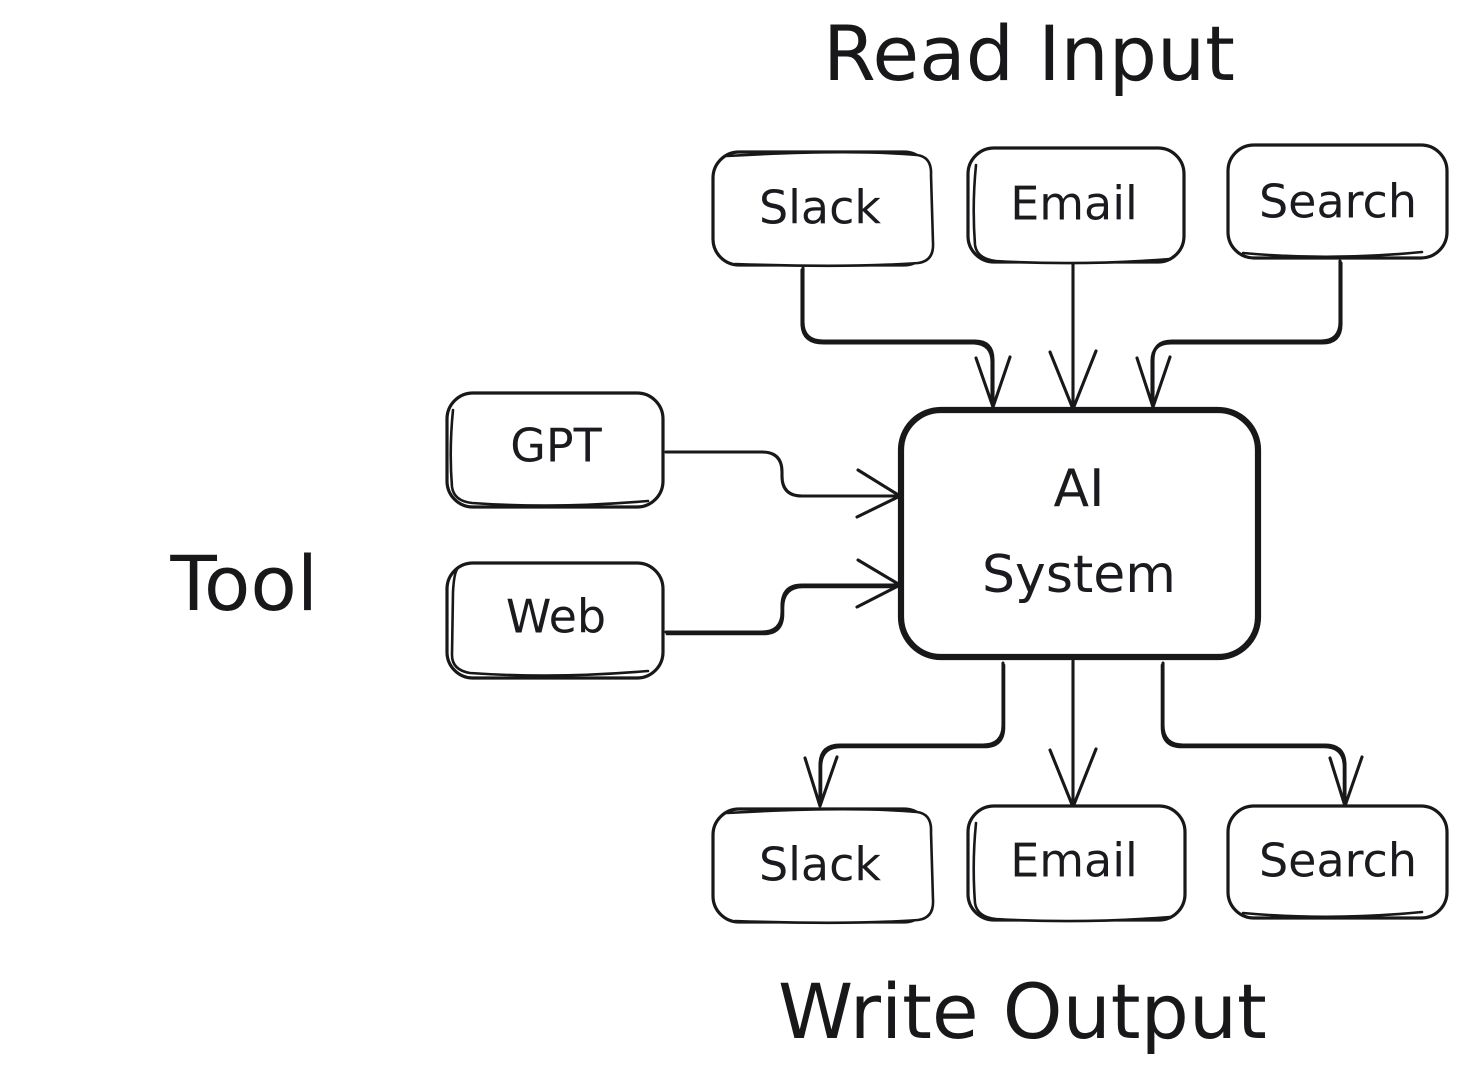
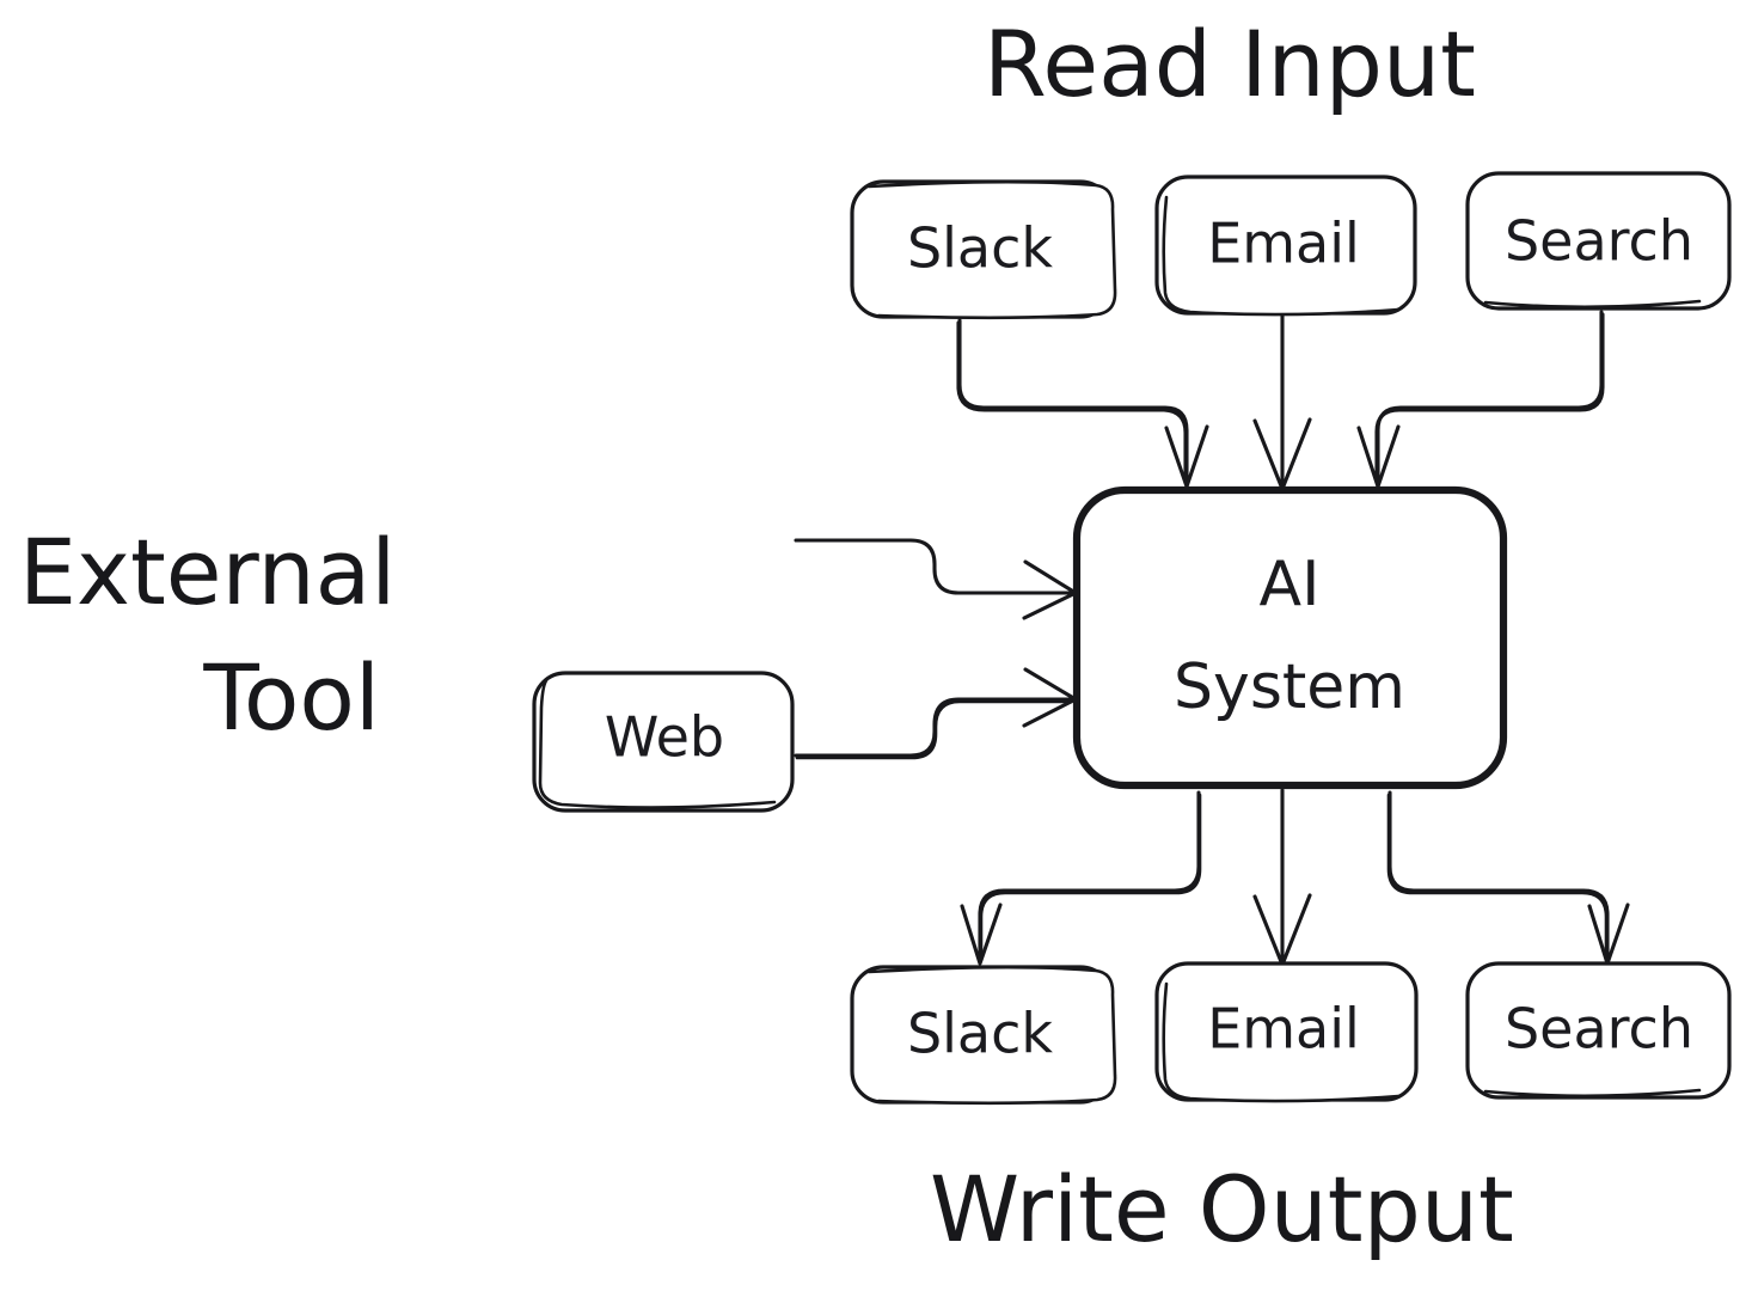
  Read Input
+ External
  Tool
  Write Output
  Slack
  Email
  Search
- GPT
  Web
  AI
  System
  Slack
  Email
  Search
